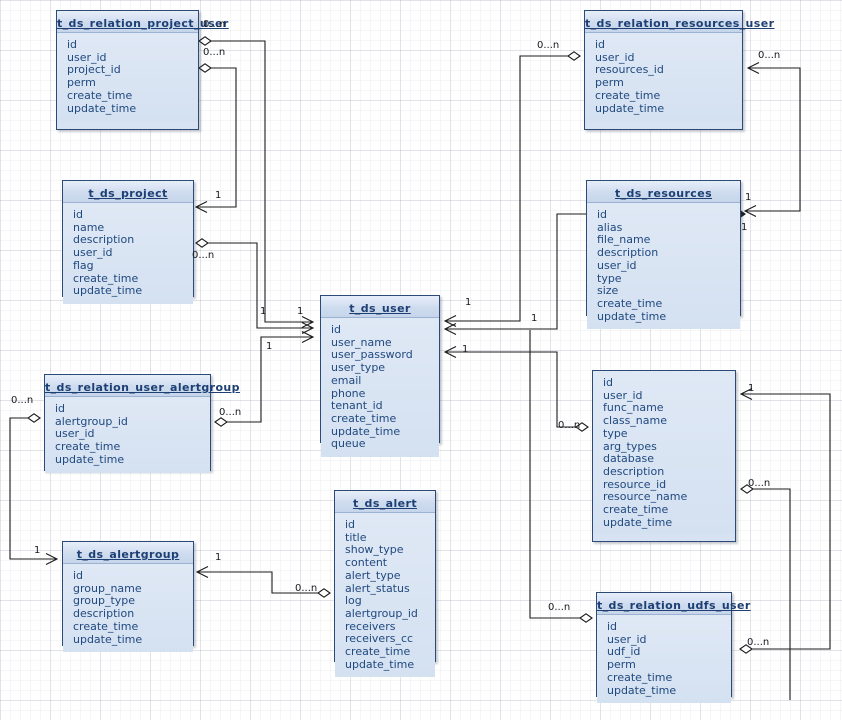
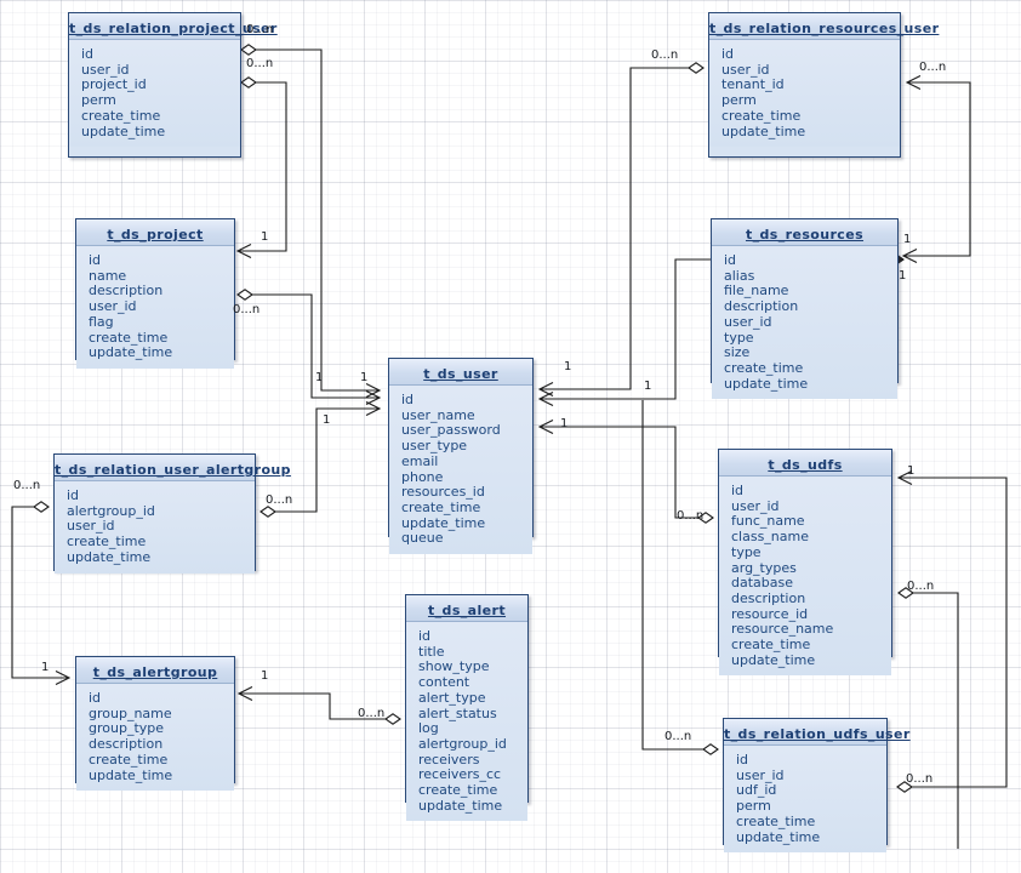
  t_ds_relation_project_user
  id
  user_id
  project_id
  perm
  create_time
  update_time
  t_ds_relation_resources_user
  id
  user_id
- resources_id
+ tenant_id
  perm
  create_time
  update_time
  t_ds_project
  id
  name
  description
  user_id
  flag
  create_time
  update_time
  t_ds_resources
  id
  alias
  file_name
  description
  user_id
  type
  size
  create_time
  update_time
  t_ds_user
  id
  user_name
  user_password
  user_type
  email
  phone
- tenant_id
+ resources_id
  create_time
  update_time
  queue
  t_ds_relation_user_alertgroup
  id
  alertgroup_id
  user_id
  create_time
  update_time
+ t_ds_udfs
  id
  user_id
  func_name
  class_name
  type
  arg_types
  database
  description
  resource_id
  resource_name
  create_time
  update_time
  t_ds_alertgroup
  id
  group_name
  group_type
  description
  create_time
  update_time
  t_ds_alert
  id
  title
  show_type
  content
  alert_type
  alert_status
  log
  alertgroup_id
  receivers
  receivers_cc
  create_time
  update_time
  t_ds_relation_udfs_user
  id
  user_id
  udf_id
  perm
  create_time
  update_time
  0...n
  0...n
  1
  0...n
  1
  1
  1
  0...n
  0...n
  1
  1
  0...n
  0...n
  0...n
  1
  1
  1
  1
  1
  1
  0...n
  0...n
  0...n
  0...n
